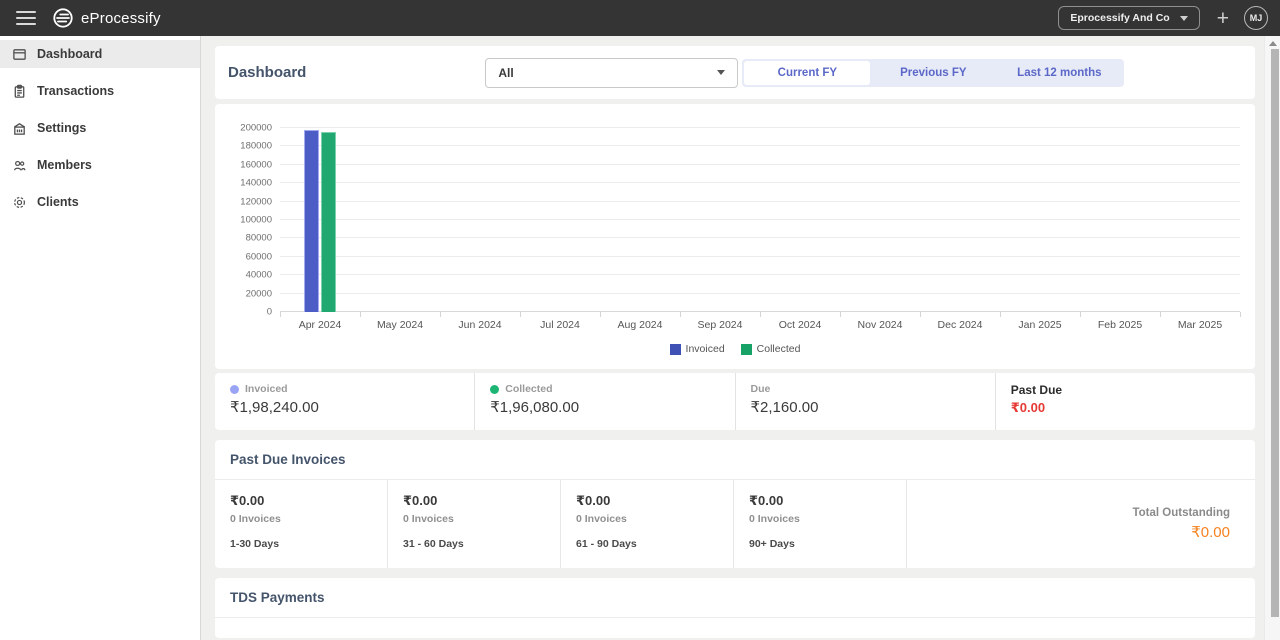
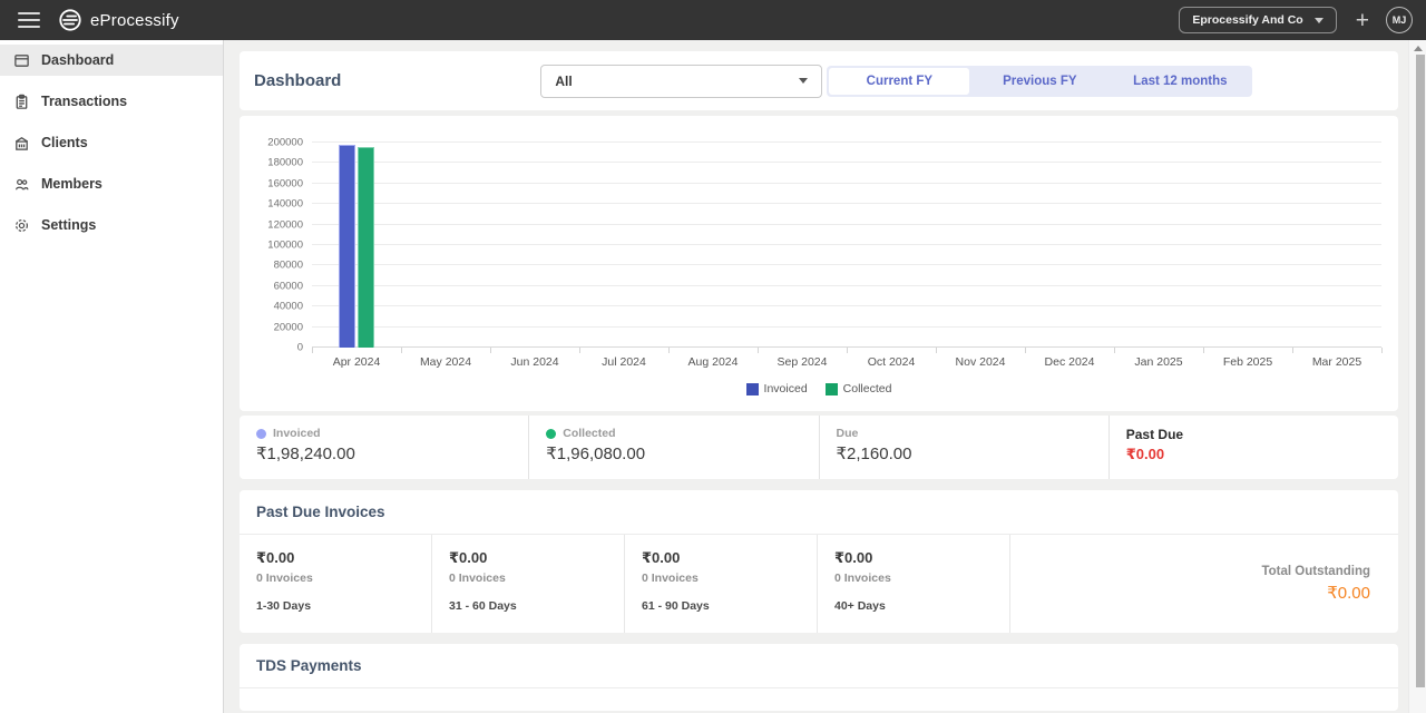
  eProcessify
  Eprocessify And Co
  +
  MJ
  Dashboard
  Transactions
- Settings
+ Clients
  Members
- Clients
+ Settings
  Dashboard
  All
  Current FY
  Previous FY
  Last 12 months
  0
  20000
  40000
  60000
  80000
  100000
  120000
  140000
  160000
  180000
  200000
  Apr 2024
  May 2024
  Jun 2024
  Jul 2024
  Aug 2024
  Sep 2024
  Oct 2024
  Nov 2024
  Dec 2024
  Jan 2025
  Feb 2025
  Mar 2025
  Invoiced
  Collected
  Invoiced
  ₹1,98,240.00
  Collected
  ₹1,96,080.00
  Due
  ₹2,160.00
  Past Due
  ₹0.00
  Past Due Invoices
  ₹0.00
  0 Invoices
  1-30 Days
  ₹0.00
  0 Invoices
  31 - 60 Days
  ₹0.00
  0 Invoices
  61 - 90 Days
  ₹0.00
  0 Invoices
- 90+ Days
+ 40+ Days
  Total Outstanding
  ₹0.00
  TDS Payments
